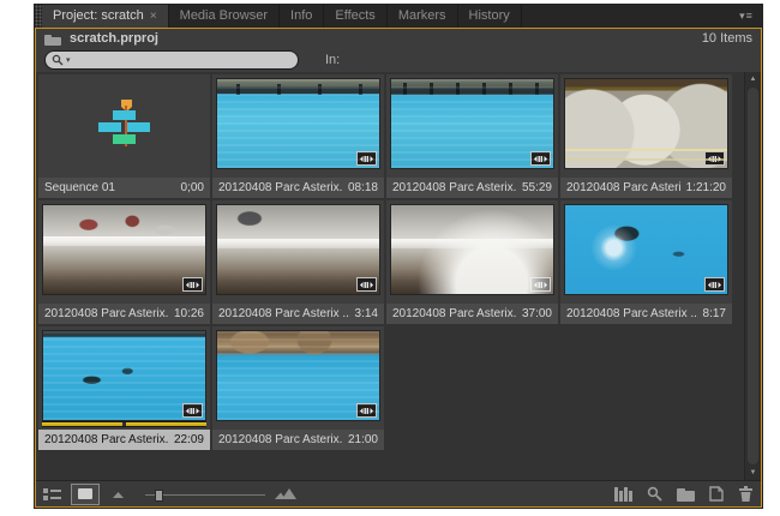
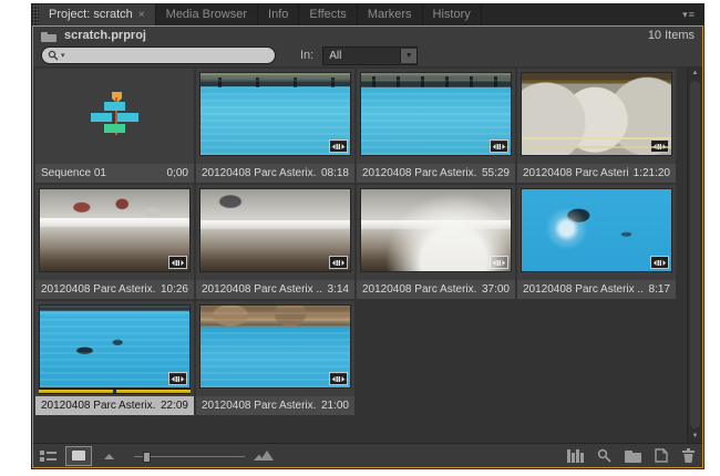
  Project: scratch
  ×
  Media Browser
  Info
  Effects
  Markers
  History
  ▾≡
  scratch.prproj
  10 Items
  In:
+ All
  Sequence 01
  0;00
  20120408 Parc Asterix.
  08:18
  20120408 Parc Asterix.
  55:29
  20120408 Parc Asteri
  1:21:20
  20120408 Parc Asterix.
  10:26
  20120408 Parc Asterix ..
  3:14
  20120408 Parc Asterix.
  37:00
  20120408 Parc Asterix ..
  8:17
  20120408 Parc Asterix.
  22:09
  20120408 Parc Asterix.
  21:00
